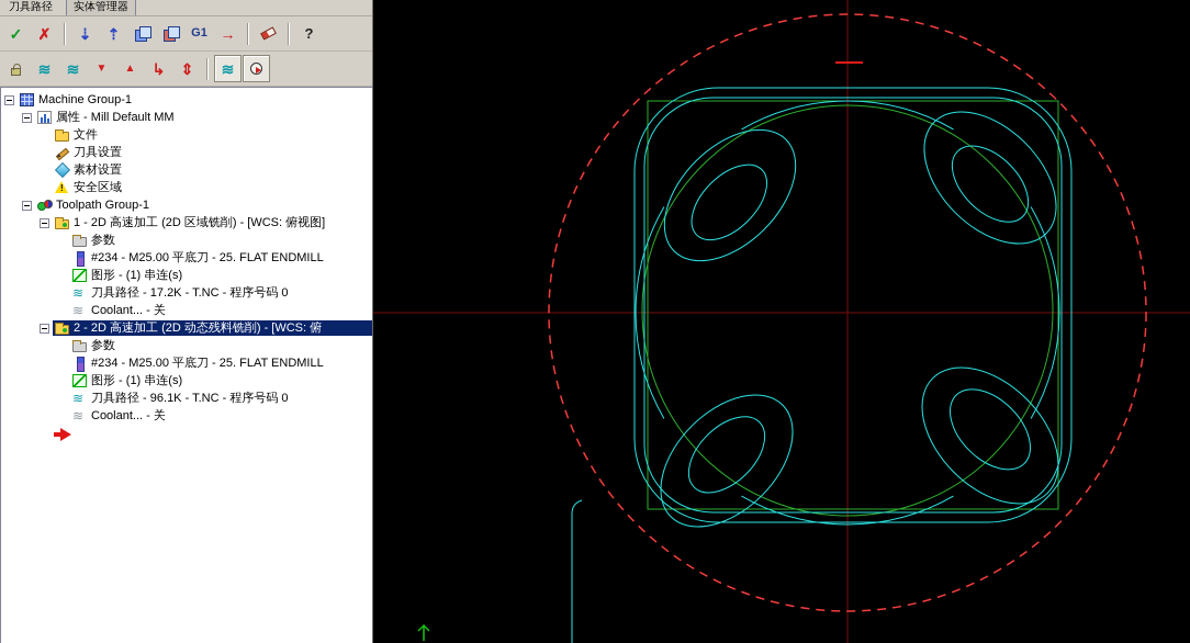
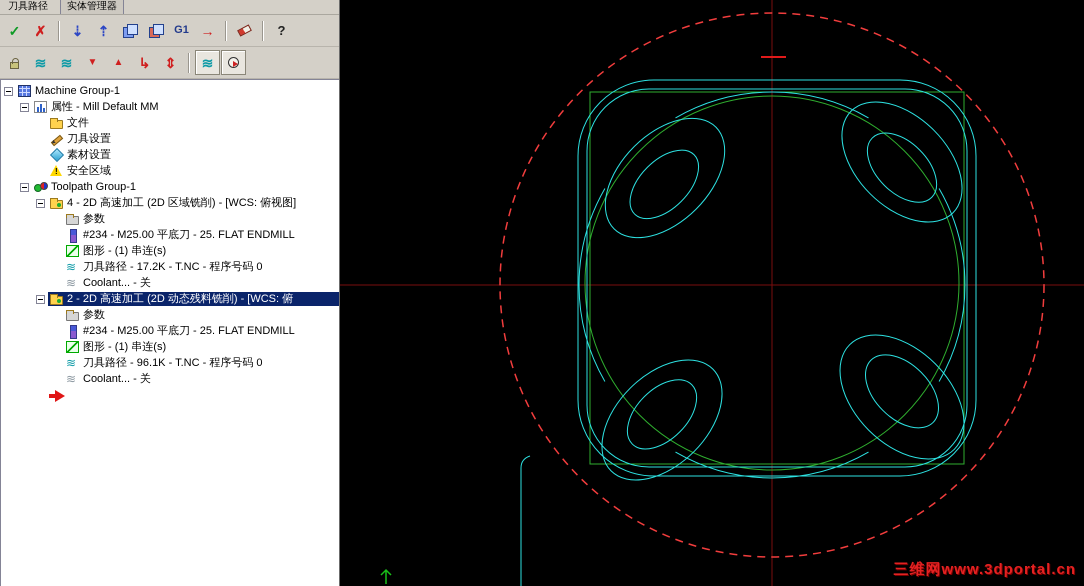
  刀具路径
  实体管理器
  ✓
  ✗
  ⇣
  ⇡
  G1
  →
  ?
  ≋
  ≋
  ▼
  ▲
  ↳
  ⇕
  ≋
  Machine Group-1
  属性 - Mill Default MM
  文件
  刀具设置
  素材设置
  安全区域
  Toolpath Group-1
- 1 - 2D 高速加工 (2D 区域铣削) - [WCS: 俯视图]
+ 4 - 2D 高速加工 (2D 区域铣削) - [WCS: 俯视图]
  参数
  #234 - M25.00 平底刀 - 25. FLAT ENDMILL
  图形 - (1) 串连(s)
  刀具路径 - 17.2K - T.NC - 程序号码 0
  Coolant... - 关
  2 - 2D 高速加工 (2D 动态残料铣削) - [WCS: 俯
  参数
  #234 - M25.00 平底刀 - 25. FLAT ENDMILL
  图形 - (1) 串连(s)
  刀具路径 - 96.1K - T.NC - 程序号码 0
  Coolant... - 关
+ 三维网www.3dportal.cn
